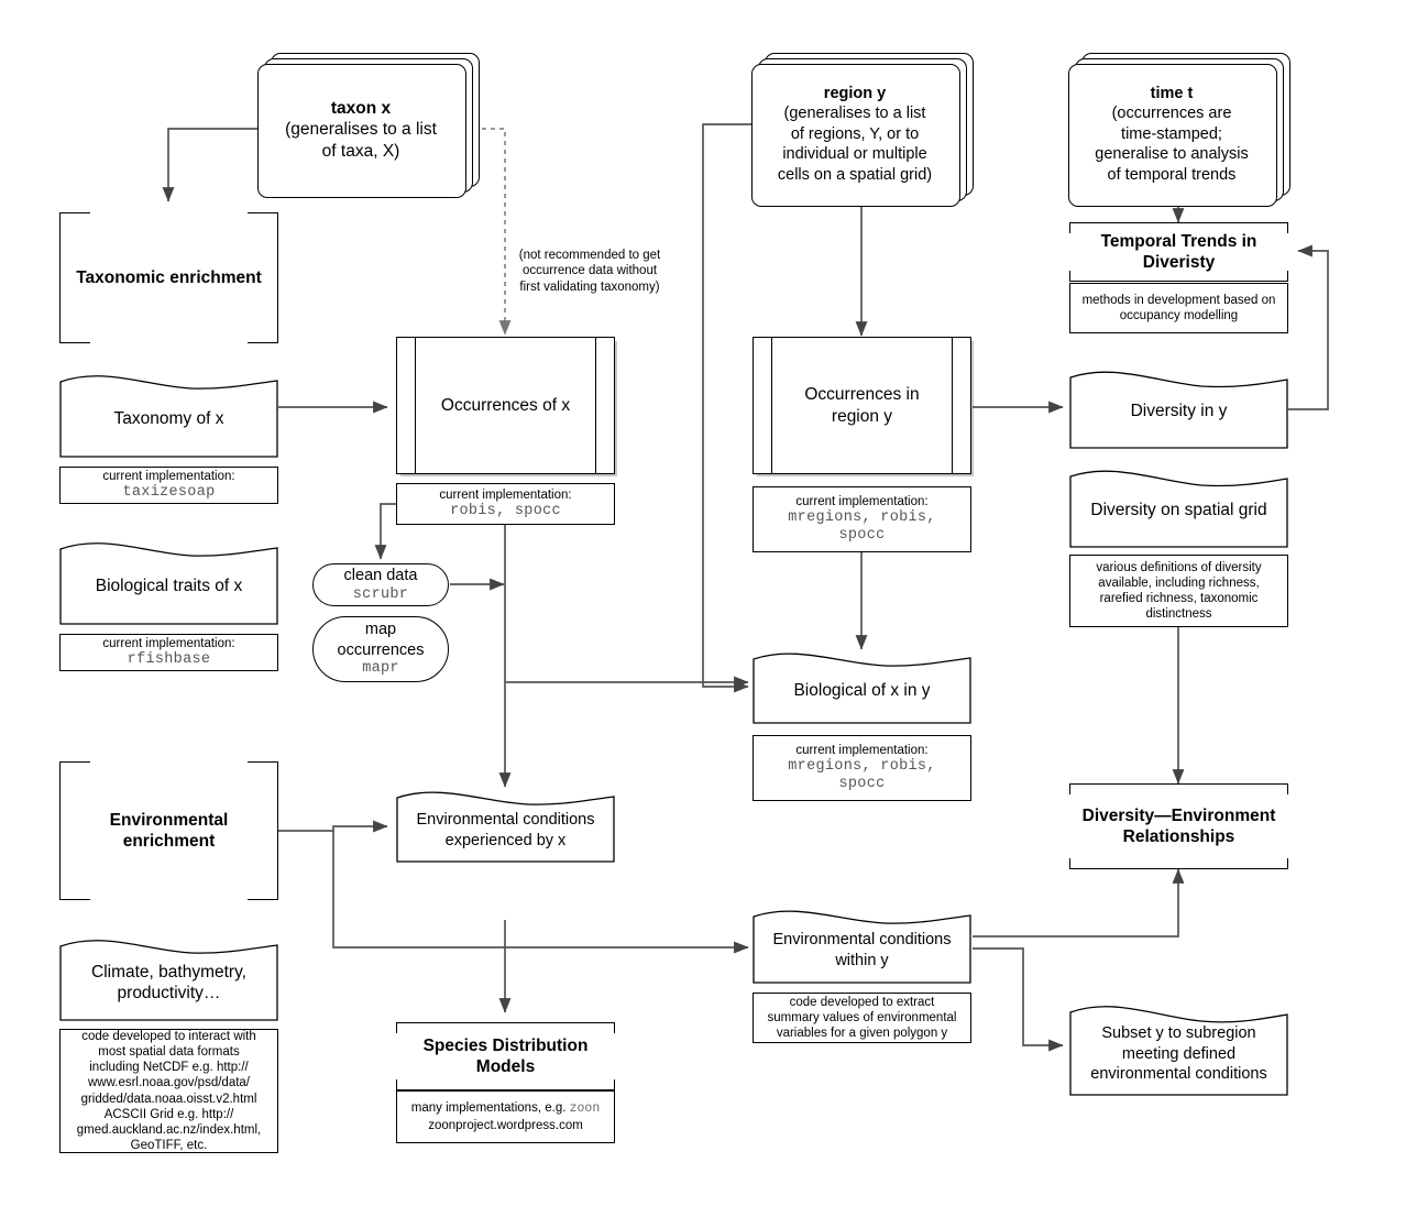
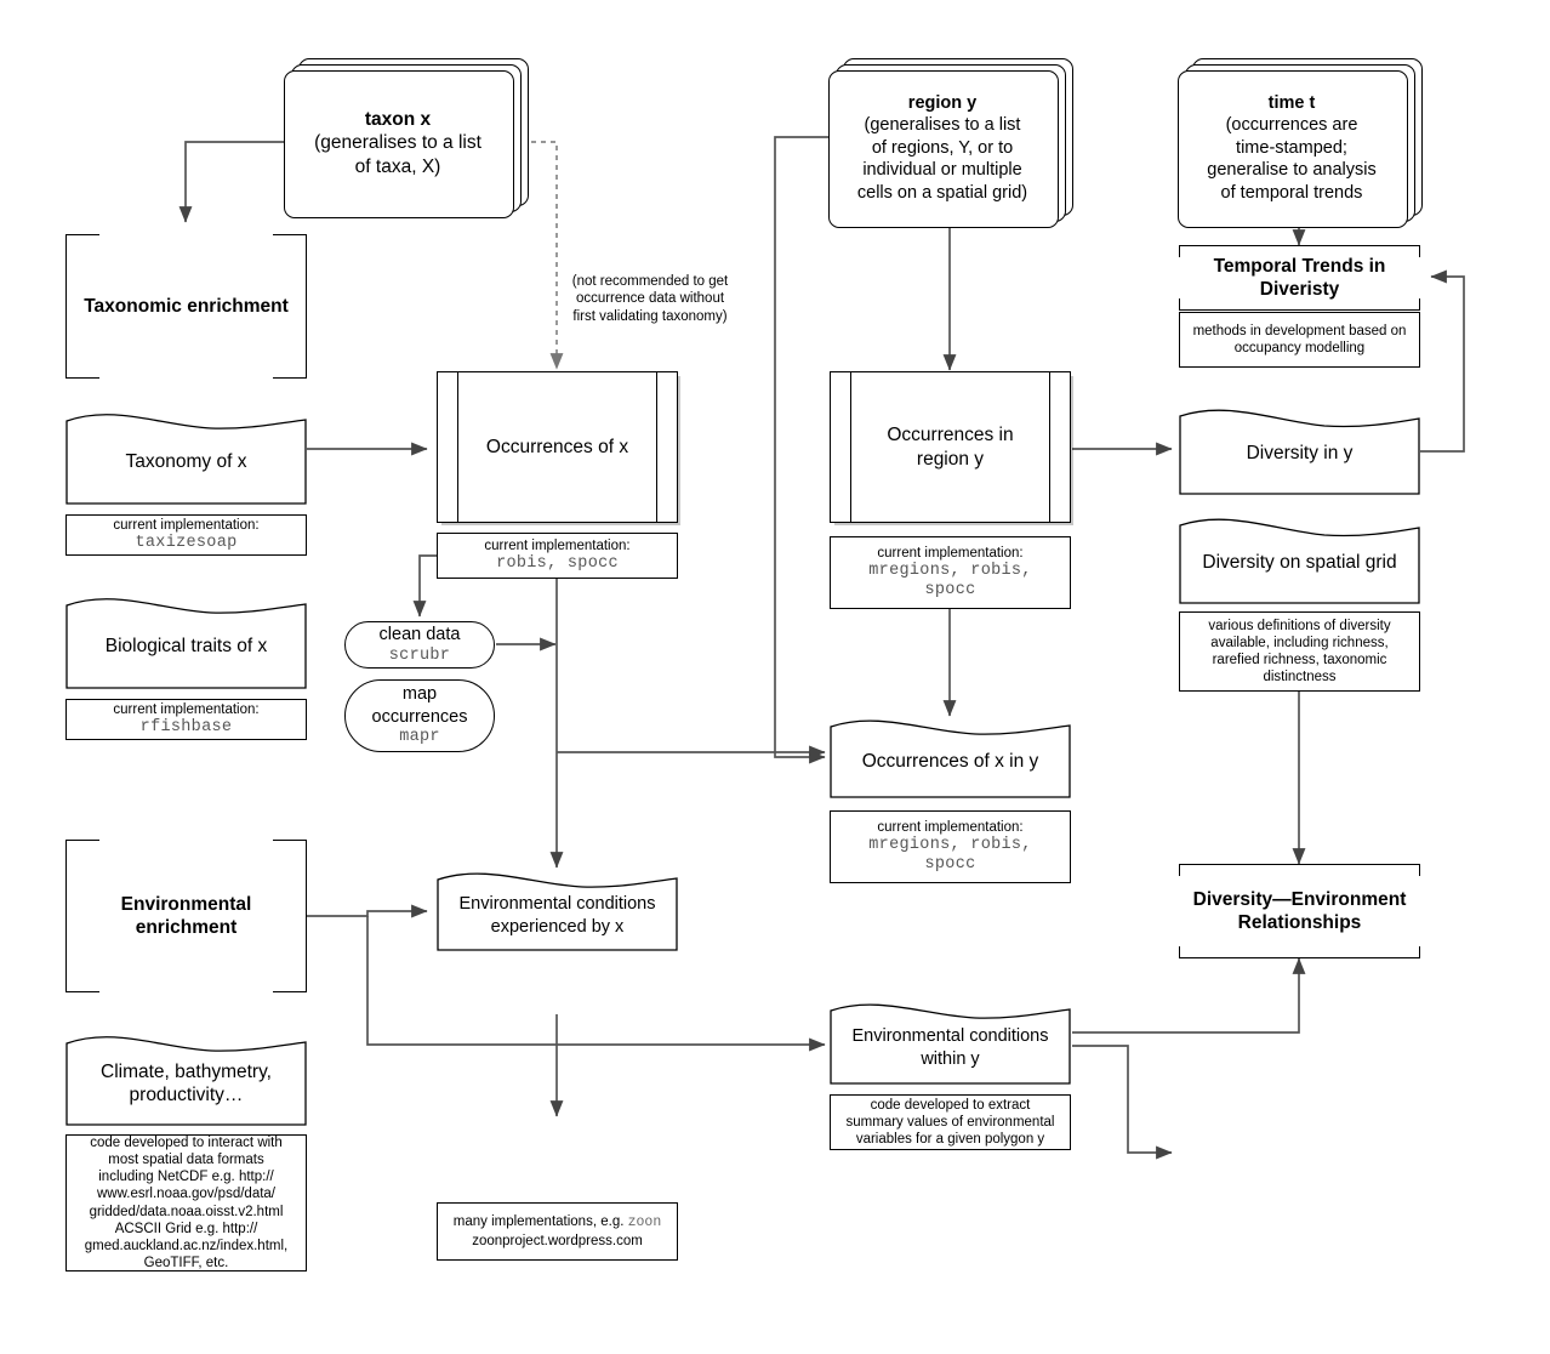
  taxon x
  (generalises to a list
  of taxa, X)
  region y
  (generalises to a list
  of regions, Y, or to
  individual or multiple
  cells on a spatial grid)
  time t
  (occurrences are
  time-stamped;
  generalise to analysis
  of temporal trends
  (not recommended to get
  occurrence data without
  first validating taxonomy)
  Taxonomic enrichment
  Taxonomy of x
  current implementation:
  taxizesoap
  Biological traits of x
  current implementation:
  rfishbase
  Environmental
  enrichment
  Climate, bathymetry,
  productivity…
  code developed to interact with
  most spatial data formats
  including NetCDF e.g. http://
  www.esrl.noaa.gov/psd/data/
  gridded/data.noaa.oisst.v2.html
  ACSCII Grid e.g. http://
  gmed.auckland.ac.nz/index.html,
  GeoTIFF, etc.
  Occurrences of x
  current implementation:
  robis, spocc
  clean data
  scrubr
  map
  occurrences
  mapr
  Environmental conditions
  experienced by x
- Species Distribution
- Models
  many implementations, e.g. zoon
  zoonproject.wordpress.com
  Occurrences in
  region y
  current implementation:
  mregions, robis,
  spocc
- Biological of x in y
+ Occurrences of x in y
  current implementation:
  mregions, robis,
  spocc
  Environmental conditions
  within y
  code developed to extract
  summary values of environmental
  variables for a given polygon y
  Temporal Trends in
  Diveristy
  methods in development based on
  occupancy modelling
  Diversity in y
  Diversity on spatial grid
  various definitions of diversity
  available, including richness,
  rarefied richness, taxonomic
  distinctness
  Diversity—Environment
  Relationships
- Subset y to subregion
- meeting defined
- environmental conditions
